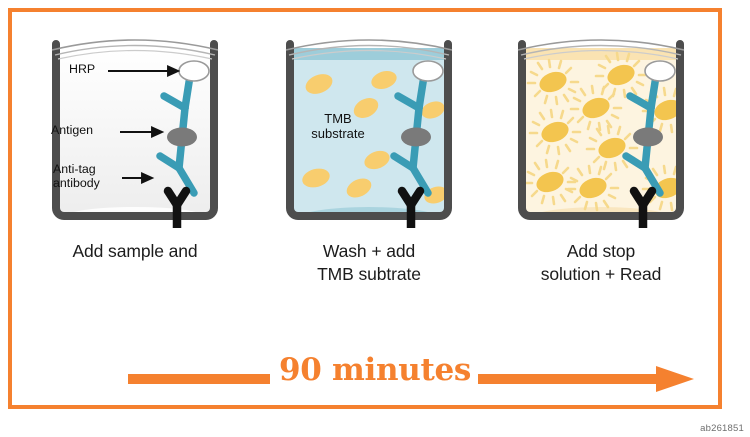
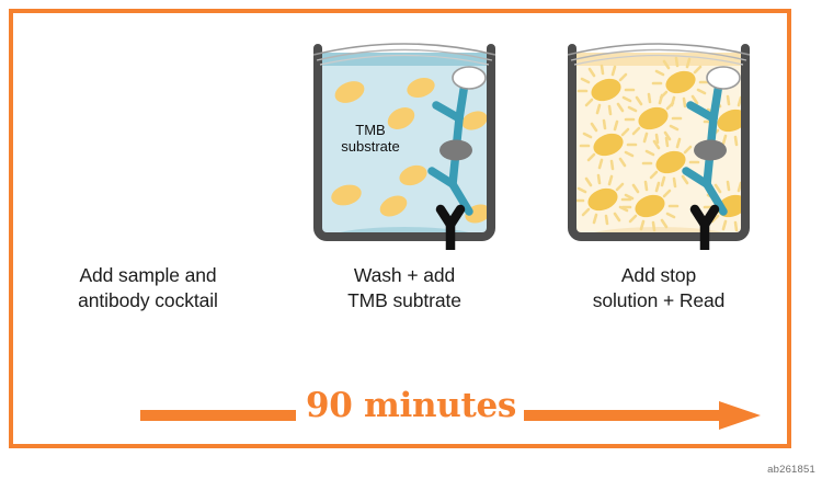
- HRP
- Antigen
- Anti-tag
- antibody
  Add sample and
+ antibody cocktail
  TMB
  substrate
  Wash + add
  TMB subtrate
  Add stop
  solution + Read
  90 minutes
  ab261851
